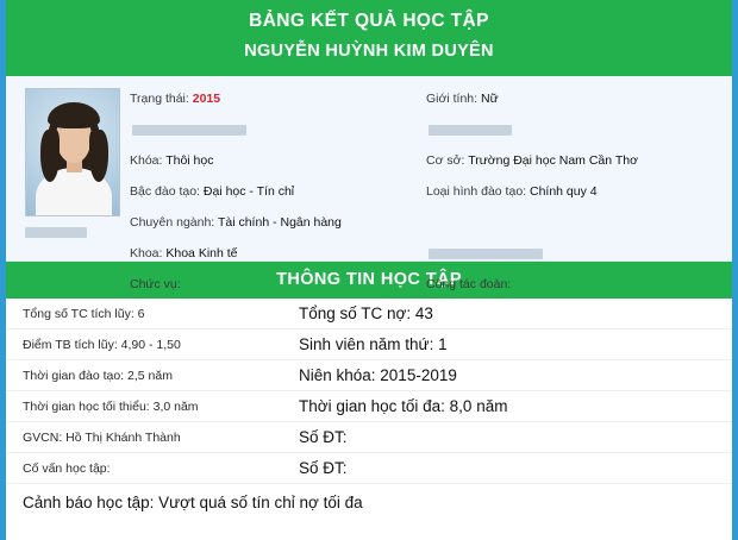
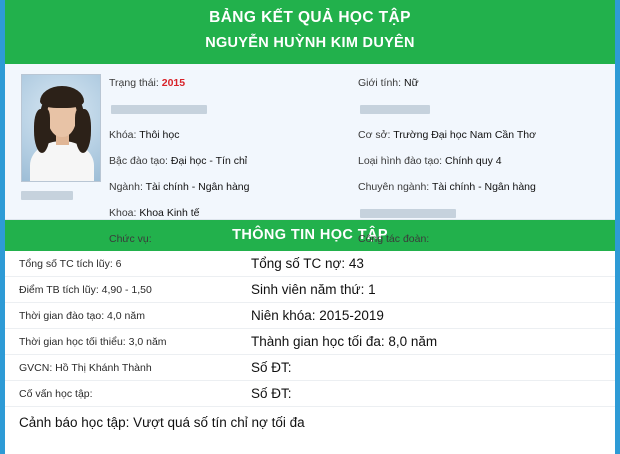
  BẢNG KẾT QUẢ HỌC TẬP
  NGUYỄN HUỲNH KIM DUYÊN
  Trạng thái: 2015
  Giới tính: Nữ
  Khóa: Thôi học
  Cơ sở: Trường Đại học Nam Cần Thơ
  Bậc đào tạo: Đại học - Tín chỉ
  Loại hình đào tạo: Chính quy 4
+ Ngành: Tài chính - Ngân hàng
  Chuyên ngành: Tài chính - Ngân hàng
  Khoa: Khoa Kinh tế
  Chức vụ:
  Công tác đoàn:
  THÔNG TIN HỌC TẬP
  Tổng số TC tích lũy: 6
  Tổng số TC nợ: 43
  Điểm TB tích lũy: 4,90 - 1,50
  Sinh viên năm thứ: 1
- Thời gian đào tạo: 2,5 năm
+ Thời gian đào tạo: 4,0 năm
  Niên khóa: 2015-2019
  Thời gian học tối thiểu: 3,0 năm
- Thời gian học tối đa: 8,0 năm
+ Thành gian học tối đa: 8,0 năm
  GVCN: Hồ Thị Khánh Thành
  Số ĐT:
  Cố vấn học tập:
  Số ĐT:
  Cảnh báo học tập: Vượt quá số tín chỉ nợ tối đa
